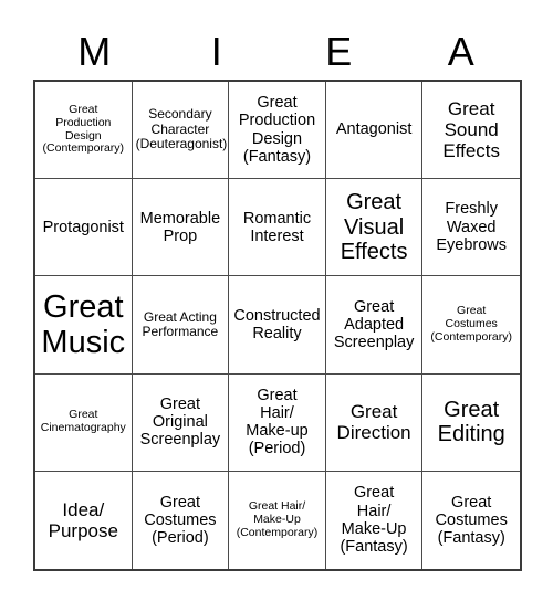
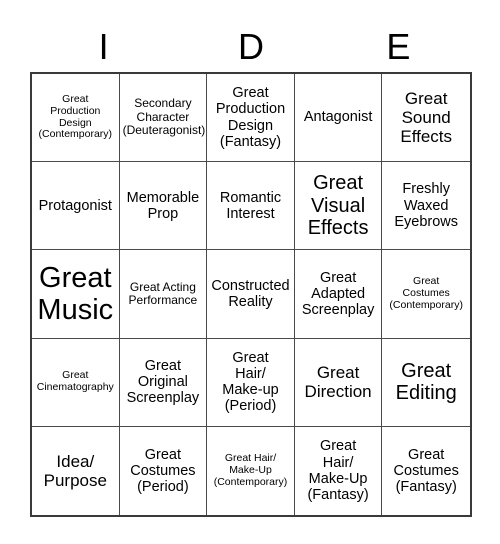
- M
  I
+ D
  E
- A
  Great
  Production
  Design
  (Contemporary)
  Secondary
  Character
  (Deuteragonist)
  Great
  Production
  Design
  (Fantasy)
  Antagonist
  Great
  Sound
  Effects
  Protagonist
  Memorable
  Prop
  Romantic
  Interest
  Great
  Visual
  Effects
  Freshly
  Waxed
  Eyebrows
  Great
  Music
  Great Acting
  Performance
  Constructed
  Reality
  Great
  Adapted
  Screenplay
  Great
  Costumes
  (Contemporary)
  Great
  Cinematography
  Great
  Original
  Screenplay
  Great
  Hair/
  Make-up
  (Period)
  Great
  Direction
  Great
  Editing
  Idea/
  Purpose
  Great
  Costumes
  (Period)
  Great Hair/
  Make-Up
  (Contemporary)
  Great
  Hair/
  Make-Up
  (Fantasy)
  Great
  Costumes
  (Fantasy)
